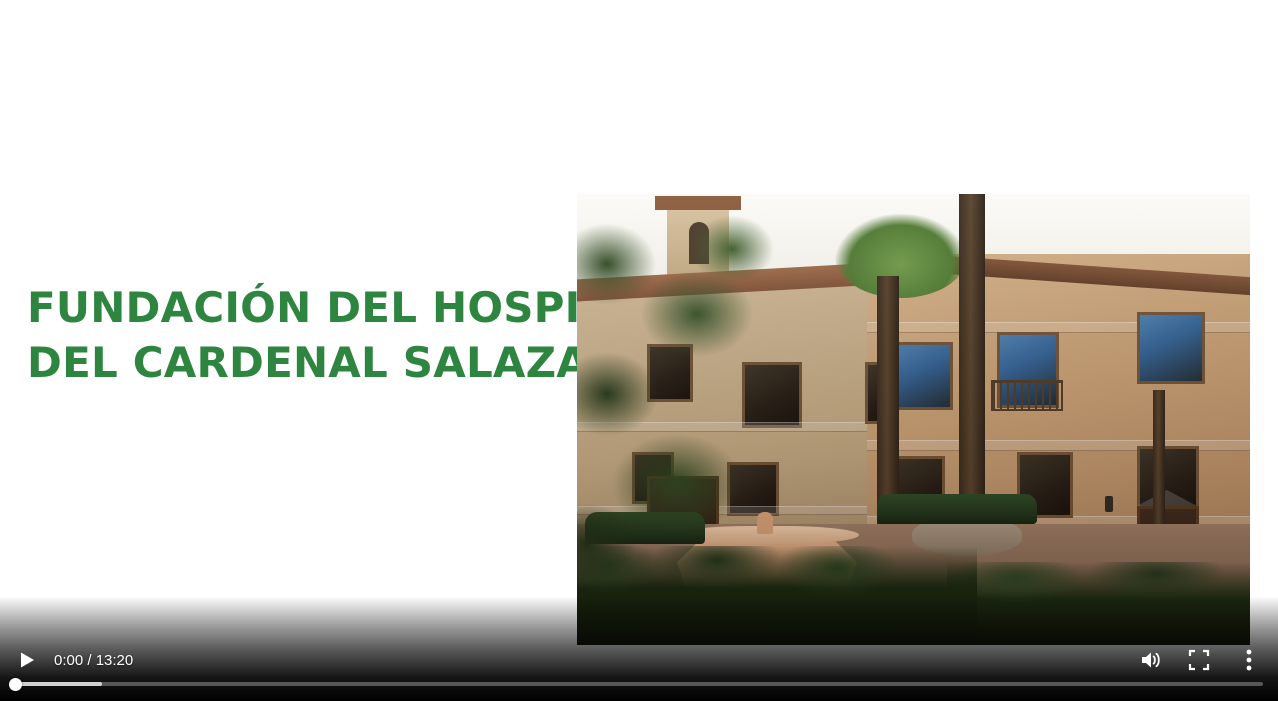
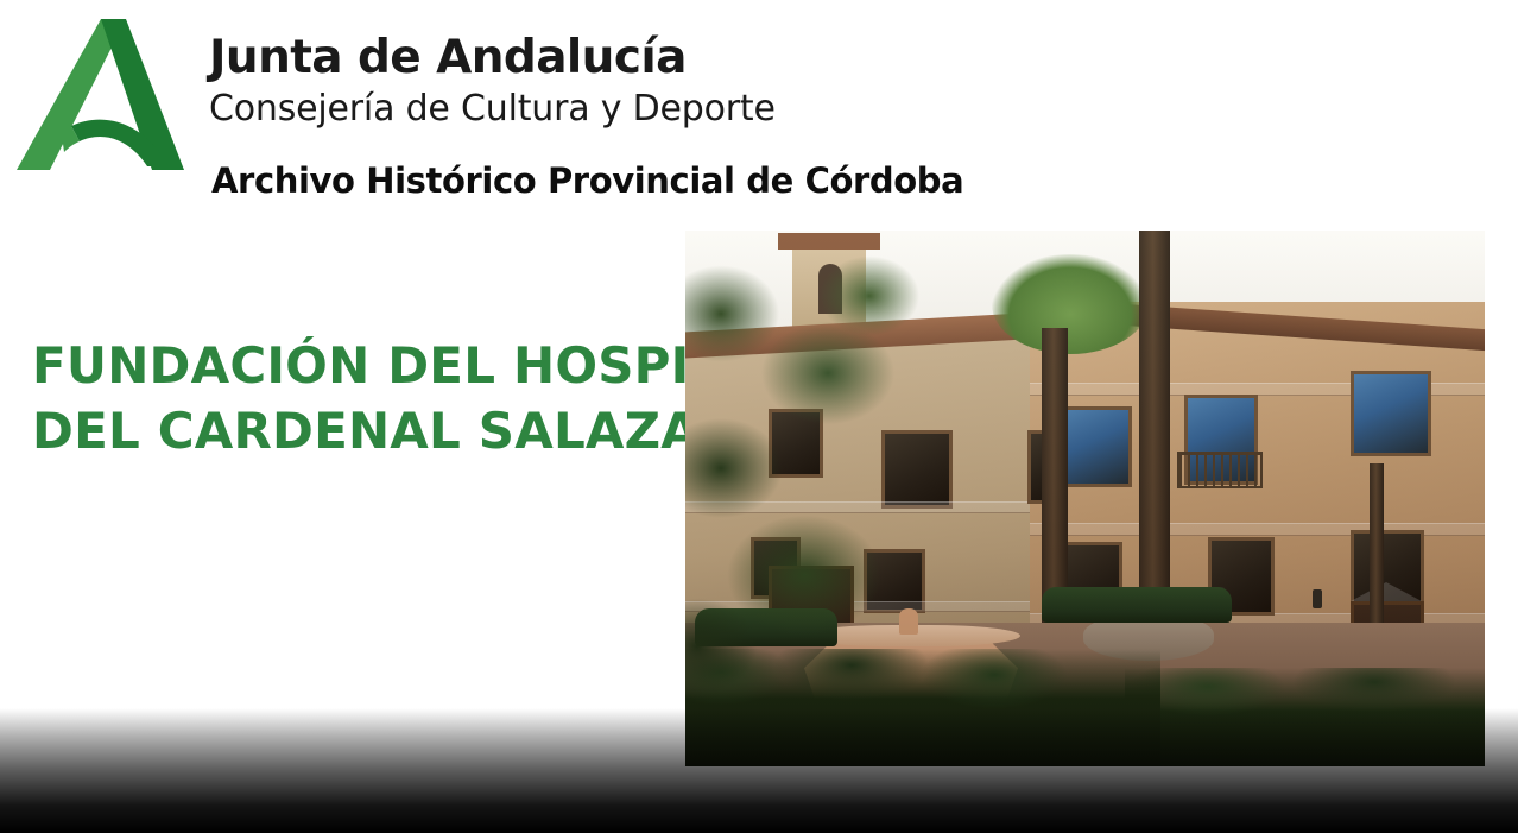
+ Junta de Andalucía
+ Consejería de Cultura y Deporte
+ Archivo Histórico Provincial de Córdoba
  FUNDACIÓN DEL HOSPI
  DEL CARDENAL SALAZA
- 0:00 / 13:20
